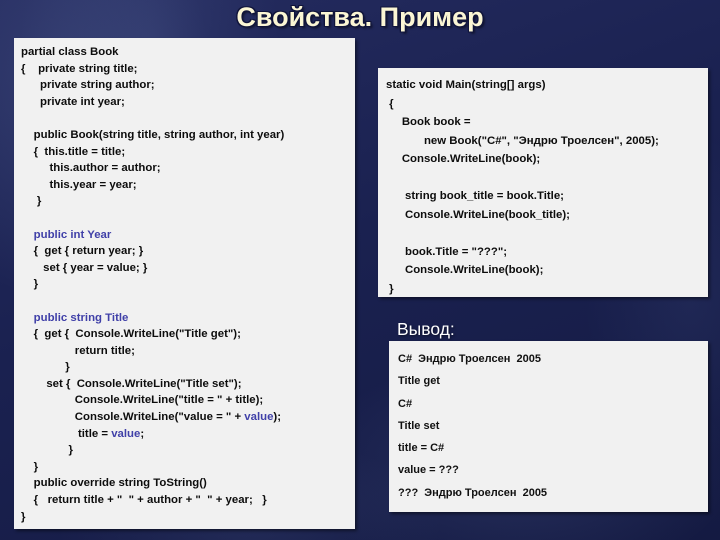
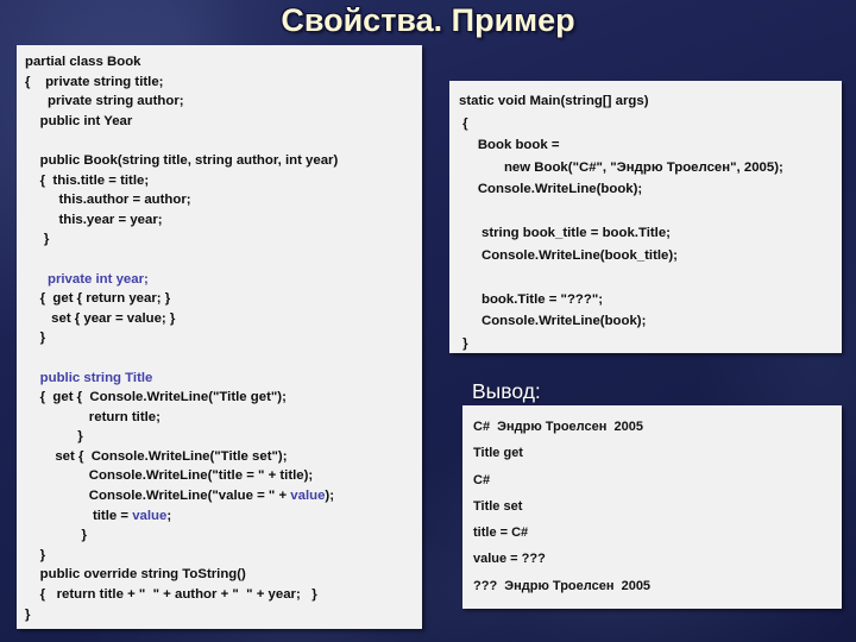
  Свойства. Пример
  partial class Book
  { private string title;
  private string author;
- private int year;
+ public int Year
  public Book(string title, string author, int year)
  { this.title = title;
  this.author = author;
  this.year = year;
  }
- public int Year
+ private int year;
  { get { return year; }
  set { year = value; }
  }
  public string Title
  { get { Console.WriteLine("Title get");
  return title;
  }
  set { Console.WriteLine("Title set");
  Console.WriteLine("title = " + title);
  Console.WriteLine("value = " + value);
  title = value;
  }
  }
  public override string ToString()
  { return title + " " + author + " " + year; }
  }
  static void Main(string[] args)
  {
  Book book =
  new Book("C#", "Эндрю Троелсен", 2005);
  Console.WriteLine(book);
  string book_title = book.Title;
  Console.WriteLine(book_title);
  book.Title = "???";
  Console.WriteLine(book);
  }
  Вывод:
  C# Эндрю Троелсен 2005
  Title get
  C#
  Title set
  title = C#
  value = ???
  ??? Эндрю Троелсен 2005
